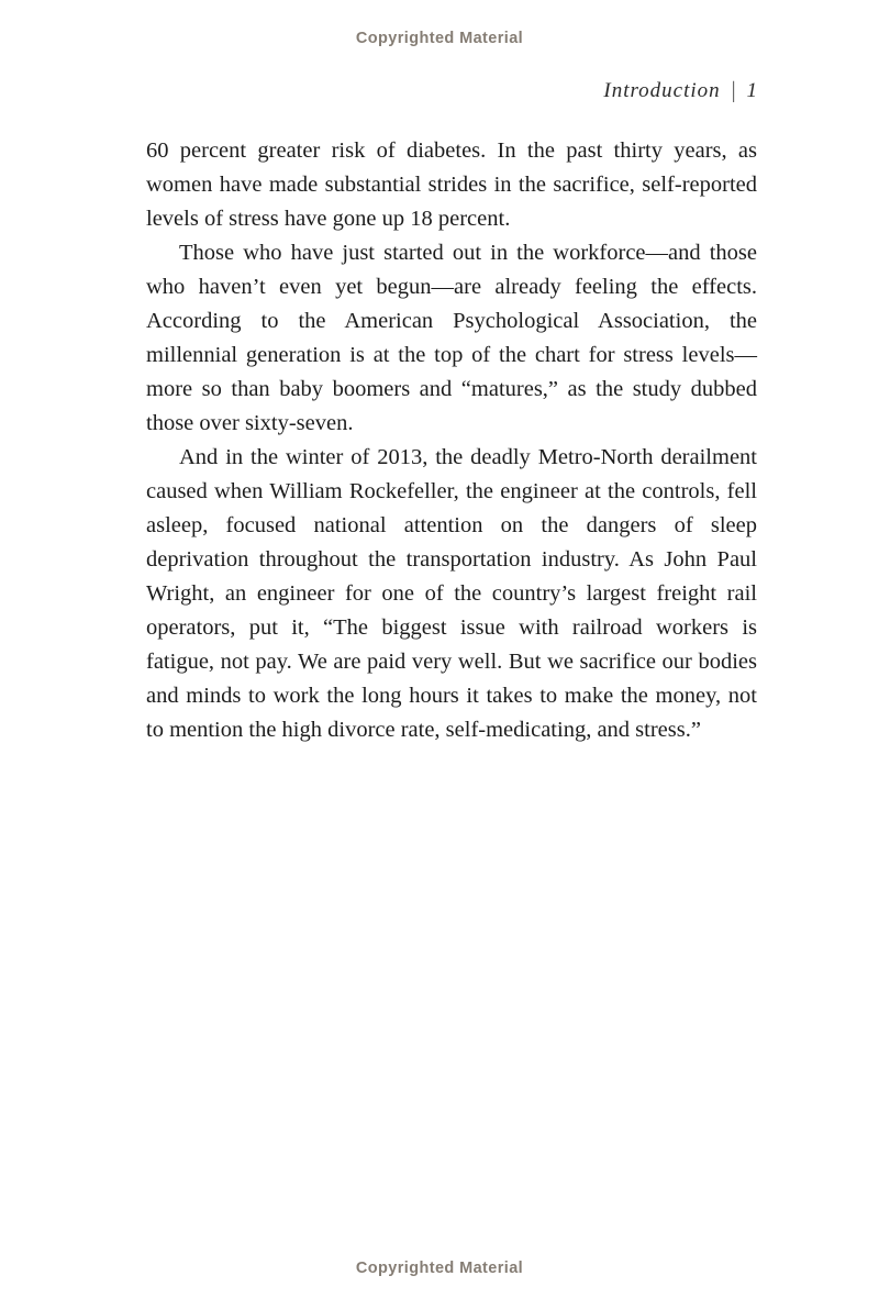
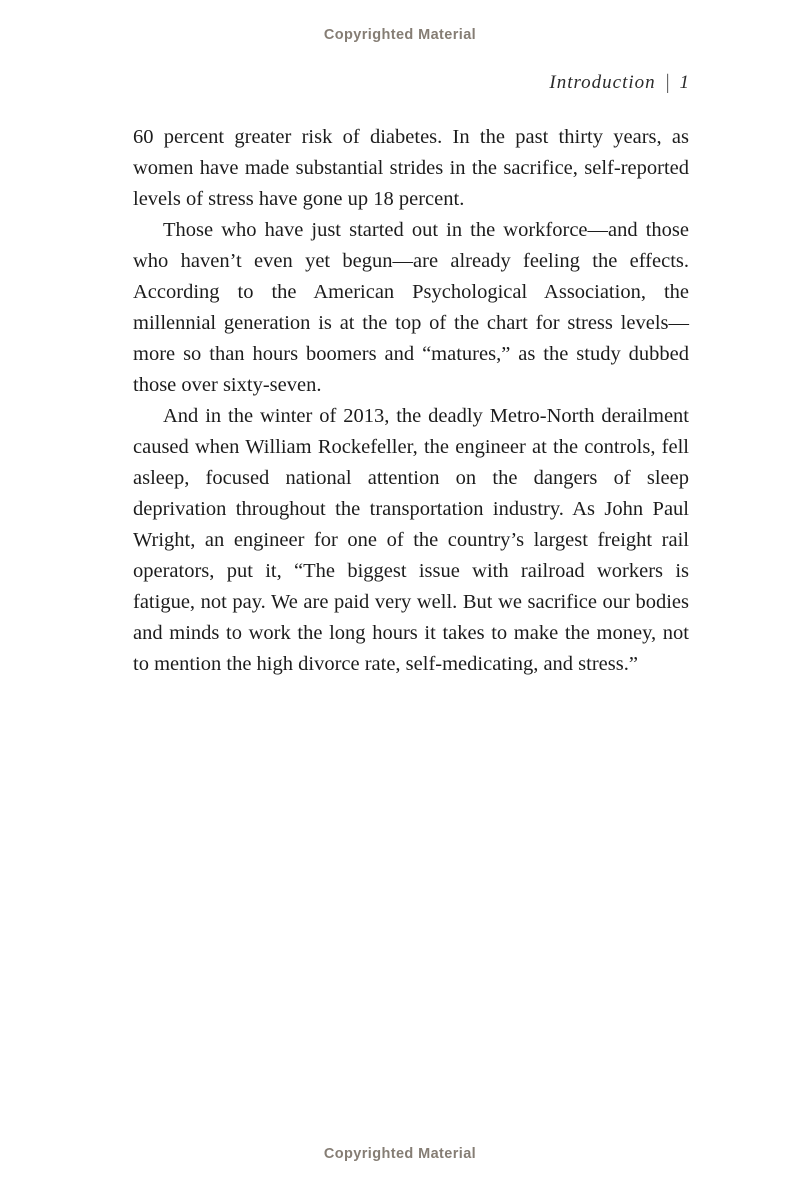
  Copyrighted Material
  Introduction | 1
  60 percent greater risk of diabetes. In the past thirty years, as women have made substantial strides in the sacrifice, self-reported levels of stress have gone up 18 percent.
- Those who have just started out in the workforce—and those who haven’t even yet begun—are already feeling the effects. According to the American Psychological Association, the millennial generation is at the top of the chart for stress levels—more so than baby boomers and “matures,” as the study dubbed those over sixty-seven.
+ Those who have just started out in the workforce—and those who haven’t even yet begun—are already feeling the effects. According to the American Psychological Association, the millennial generation is at the top of the chart for stress levels—more so than hours boomers and “matures,” as the study dubbed those over sixty-seven.
  And in the winter of 2013, the deadly Metro-North derailment caused when William Rockefeller, the engineer at the controls, fell asleep, focused national attention on the dangers of sleep deprivation throughout the transportation industry. As John Paul Wright, an engineer for one of the country’s largest freight rail operators, put it, “The biggest issue with railroad workers is fatigue, not pay. We are paid very well. But we sacrifice our bodies and minds to work the long hours it takes to make the money, not to mention the high divorce rate, self-medicating, and stress.”
  Copyrighted Material
